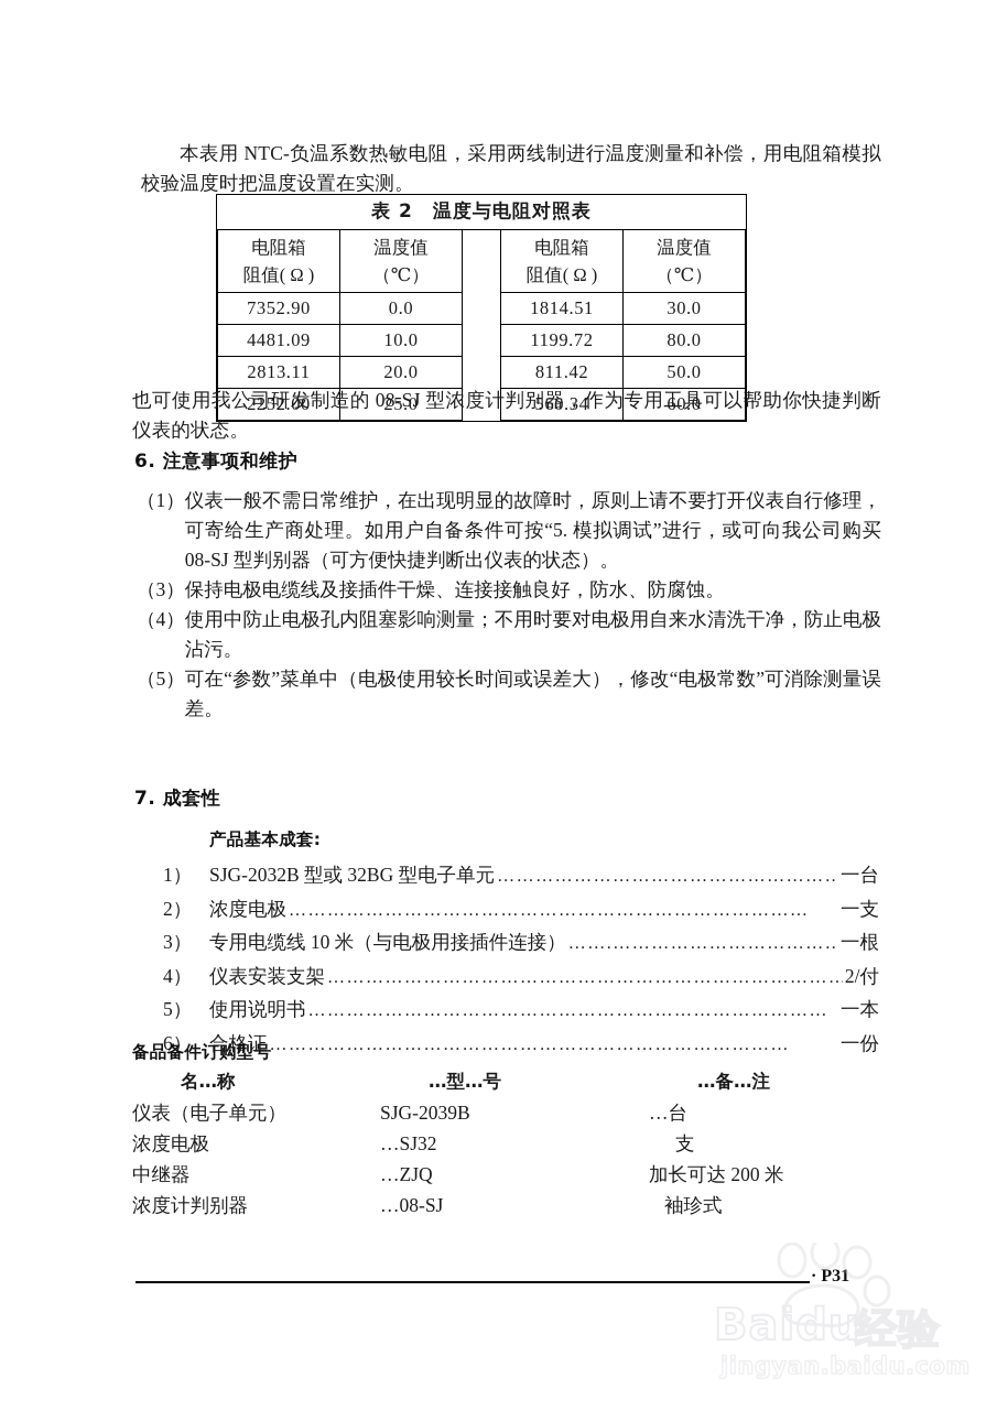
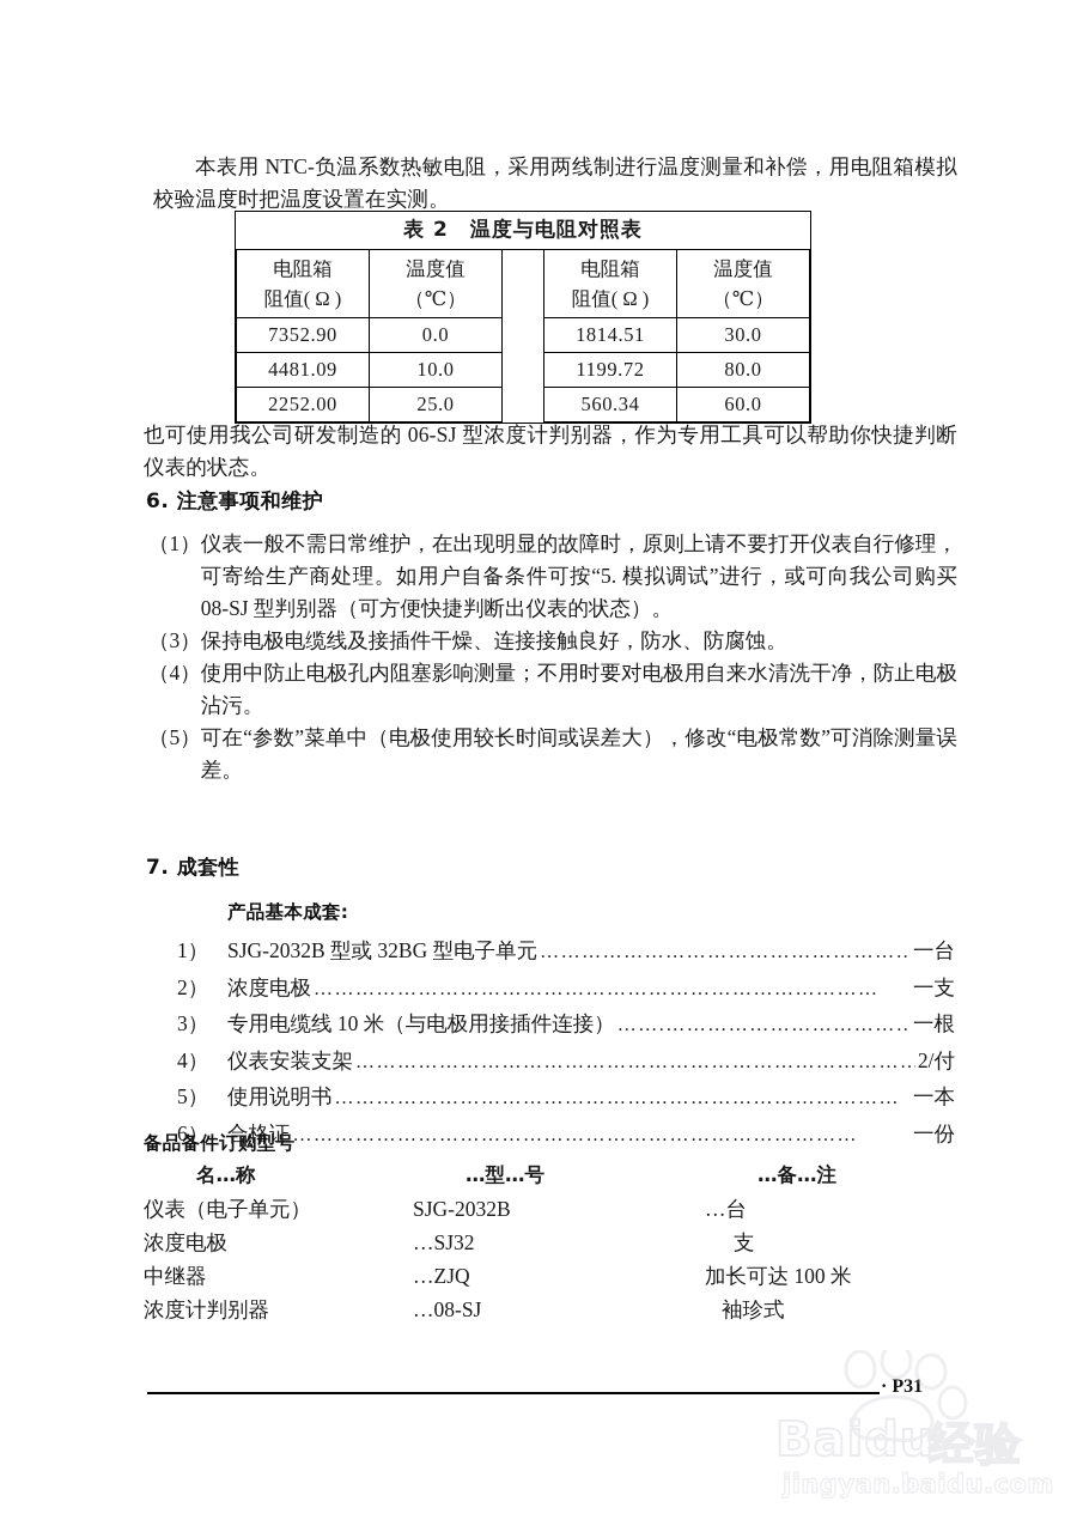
  本表用 NTC-负温系数热敏电阻，采用两线制进行温度测量和补偿，用电阻箱模拟校验温度时把温度设置在实测。
  表 2 温度与电阻对照表
  电阻箱 阻值( Ω )	温度值 （℃）		电阻箱 阻值( Ω )	温度值 （℃）
  7352.90	0.0		1814.51	30.0
  4481.09	10.0		1199.72	80.0
- 2813.11	20.0		811.42	50.0
  2252.00	25.0		560.34	60.0
- 也可使用我公司研发制造的 08-SJ 型浓度计判别器，作为专用工具可以帮助你快捷判断仪表的状态。
+ 也可使用我公司研发制造的 06-SJ 型浓度计判别器，作为专用工具可以帮助你快捷判断仪表的状态。
  6. 注意事项和维护
  （1）
  仪表一般不需日常维护，在出现明显的故障时，原则上请不要打开仪表自行修理，可寄给生产商处理。如用户自备条件可按“5. 模拟调试”进行，或可向我公司购买 08-SJ 型判别器（可方便快捷判断出仪表的状态）。
  （3）
  保持电极电缆线及接插件干燥、连接接触良好，防水、防腐蚀。
  （4）
  使用中防止电极孔内阻塞影响测量；不用时要对电极用自来水清洗干净，防止电极沾污。
  （5）
  可在“参数”菜单中（电极使用较长时间或误差大），修改“电极常数”可消除测量误差。
  7. 成套性
  产品基本成套:
  1）
  SJG-2032B 型或 32BG 型电子单元
  一台
  2）
  浓度电极
  ………………………………………………………………………
  一支
  3）
  专用电缆线 10 米（与电极用接插件连接）
  一根
  4）
  仪表安装支架
  ………………………………………………………………………
  2/付
  5）
  使用说明书
  ………………………………………………………………………
  一本
  6）
  合格证
  ………………………………………………………………………
  一份
  备品备件订购型号
  名…称
  …型…号
  …备…注
  仪表（电子单元）
- SJG-2039B
+ SJG-2032B
  …台
  浓度电极
  …SJ32
  支
  中继器
  …ZJQ
- 加长可达 200 米
+ 加长可达 100 米
  浓度计判别器
  …08-SJ
  袖珍式
  · P31
